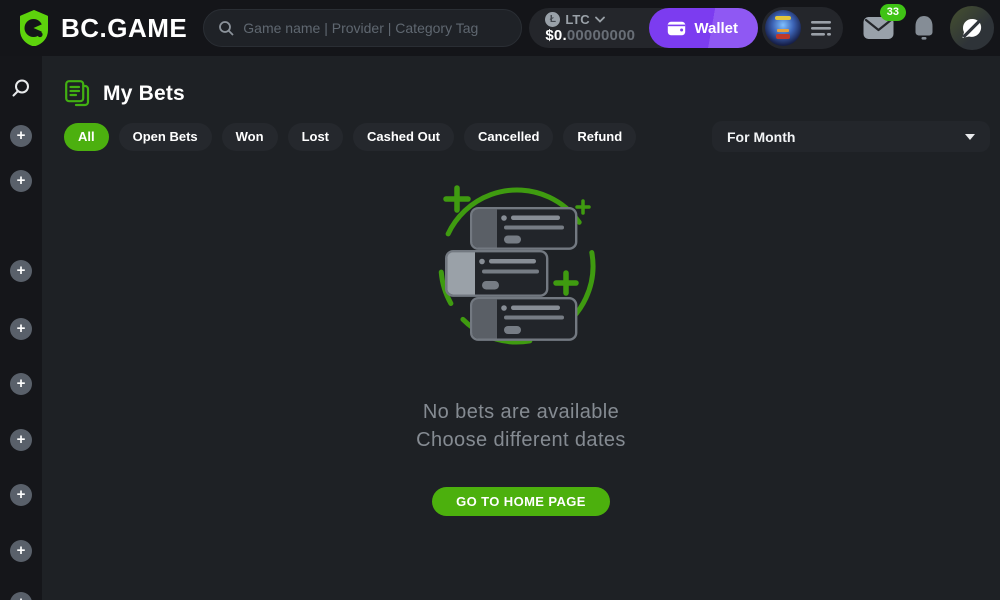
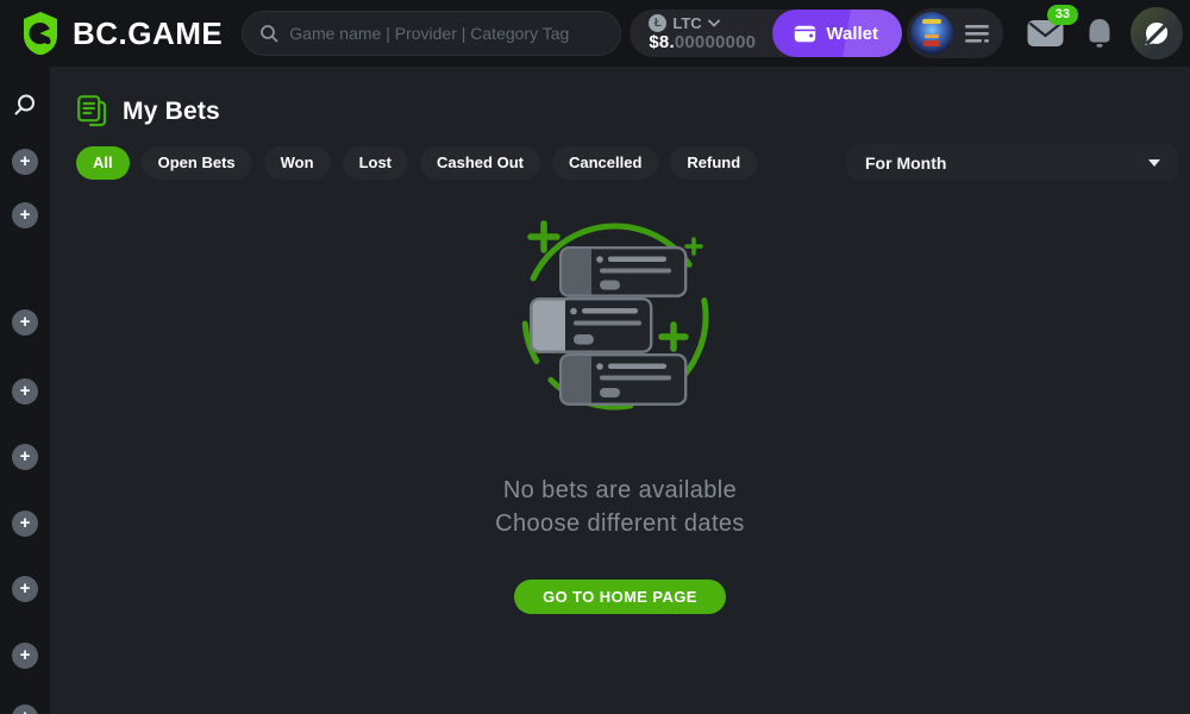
  BC.GAME
  Game name | Provider | Category Tag
  Ł
  LTC
- $0.00000000
+ $8.00000000
  Wallet
  33
  My Bets
  All
  Open Bets
  Won
  Lost
  Cashed Out
  Cancelled
  Refund
  For Month
  No bets are available
  Choose different dates
  GO TO HOME PAGE
